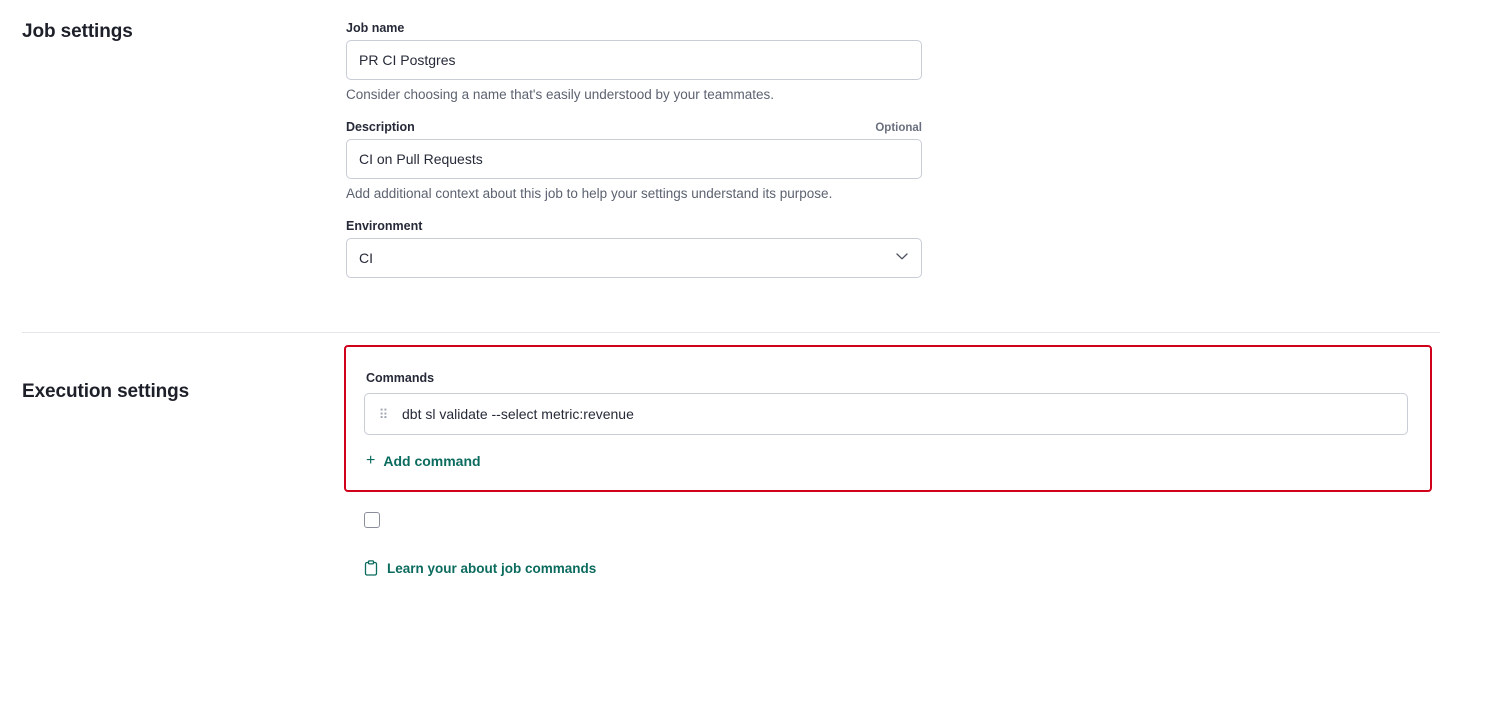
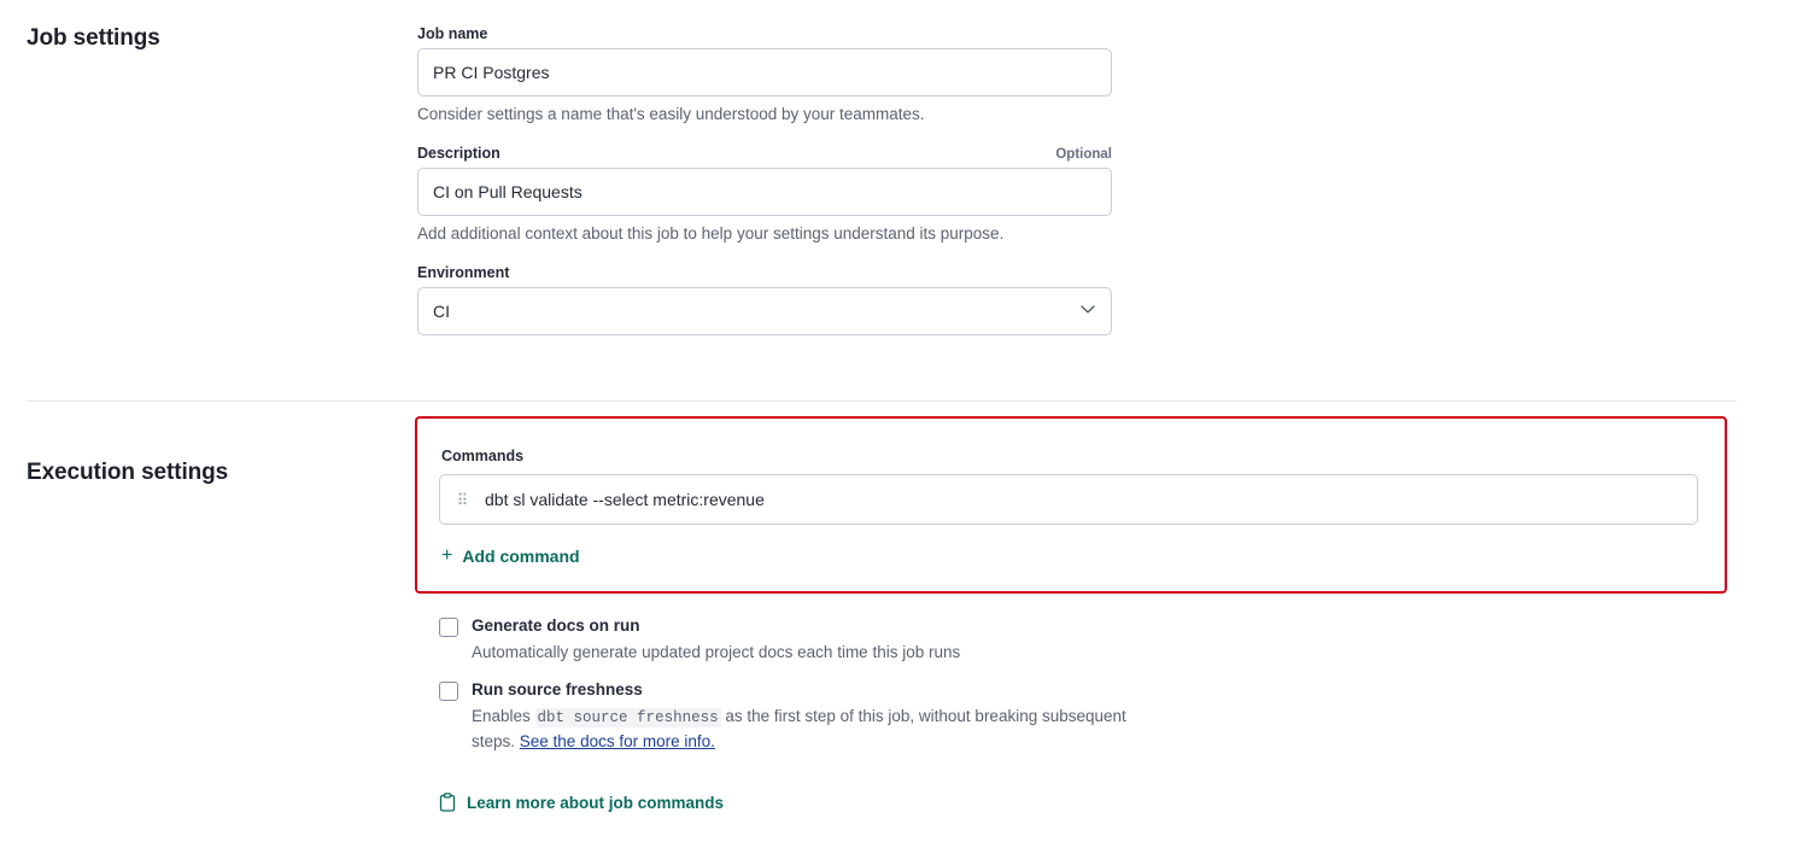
  Job settings
  Job name
  PR CI Postgres
- Consider choosing a name that's easily understood by your teammates.
+ Consider settings a name that's easily understood by your teammates.
  Description
  Optional
  CI on Pull Requests
  Add additional context about this job to help your settings understand its purpose.
  Environment
  CI
  Execution settings
  Commands
  ⠿
  dbt sl validate --select metric:revenue
  +
  Add command
+ Generate docs on run
+ Automatically generate updated project docs each time this job runs
+ Run source freshness
+ Enables dbt source freshness as the first step of this job, without breaking subsequent steps. See the docs for more info.
- Learn your about job commands
+ Learn more about job commands
